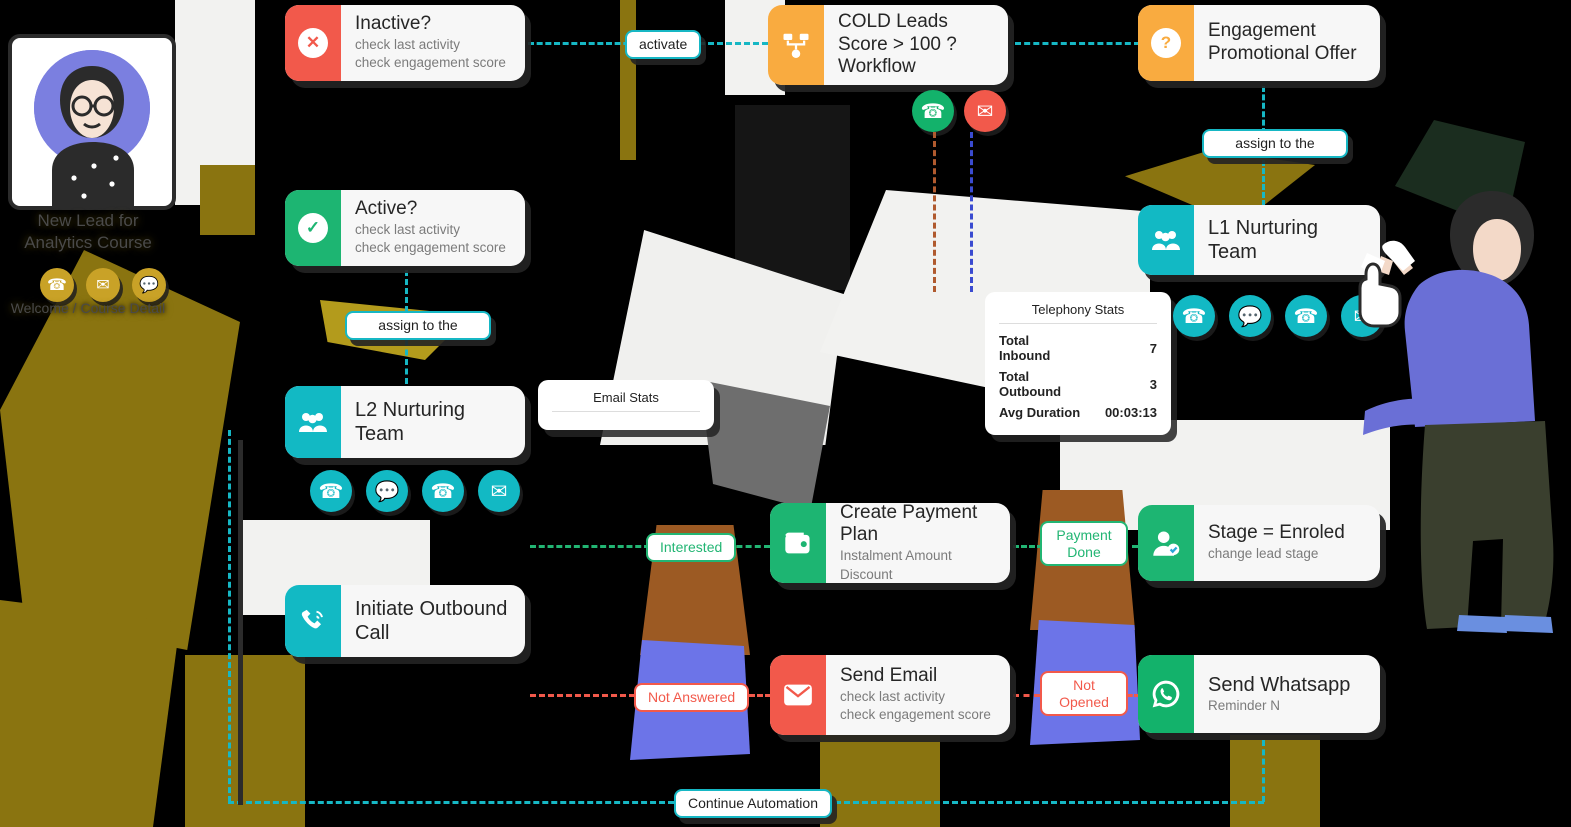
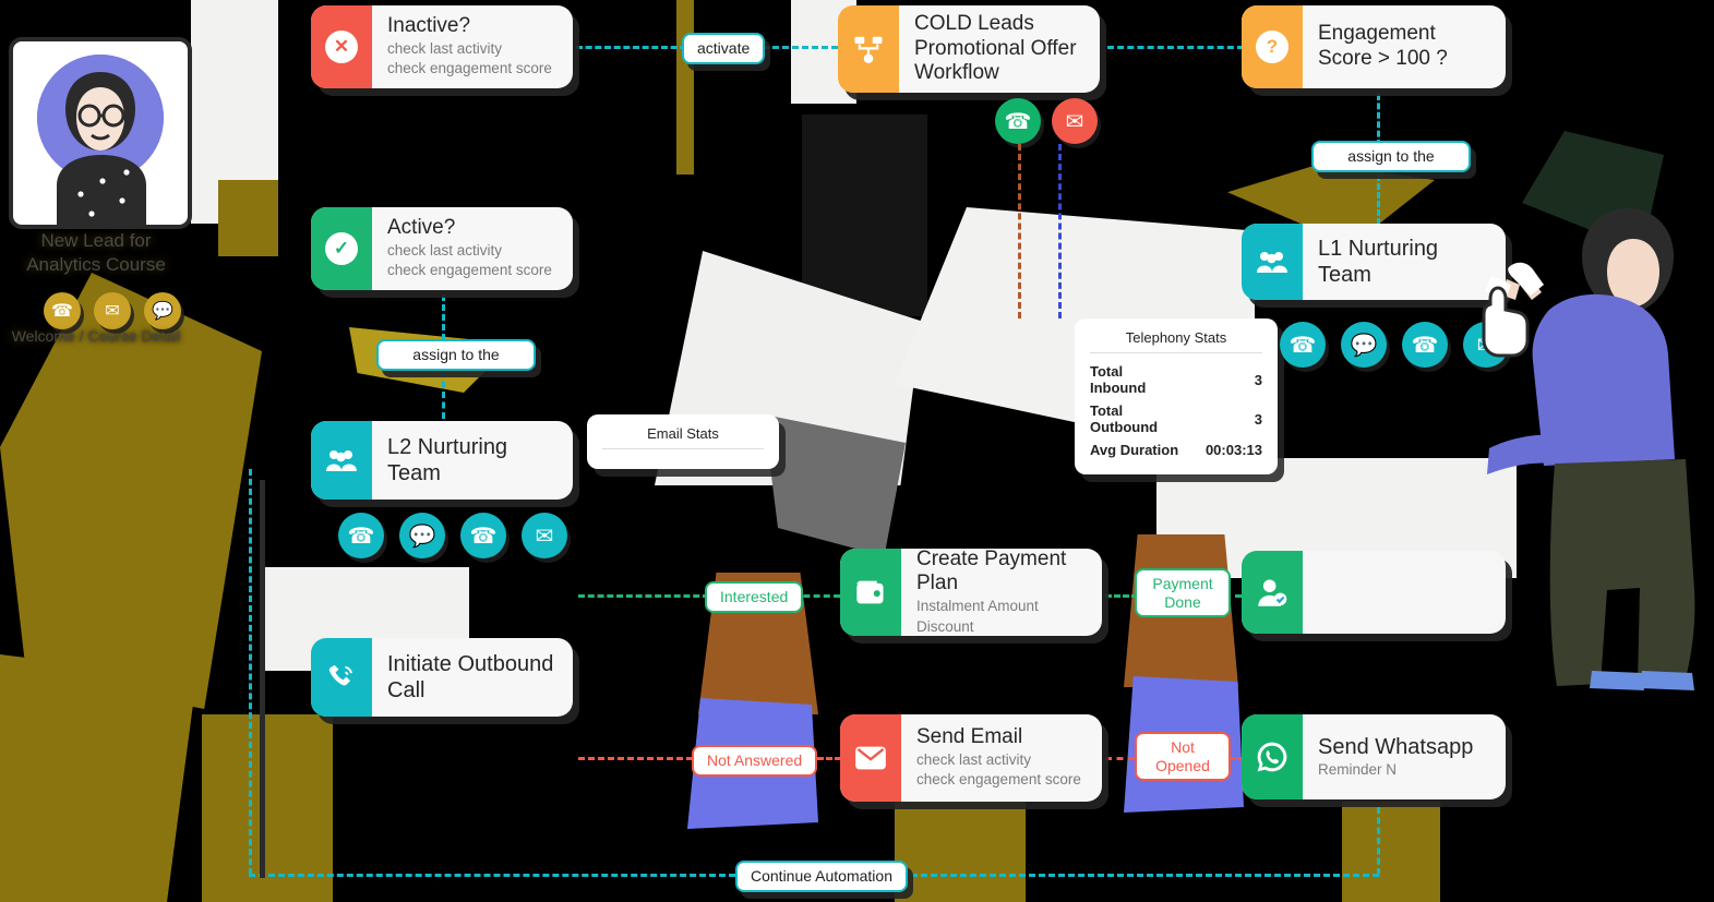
  New Lead for
  Analytics Course
  ☎
  ✉
  💬
  Welcome / Course Detail
  ✕
  Inactive?
  check last activity
  check engagement score
  COLD Leads
- Score > 100 ?
+ Promotional Offer
  Workflow
  ?
  Engagement
- Promotional Offer
+ Score > 100 ?
  ✓
  Active?
  check last activity
  check engagement score
  L1 Nurturing Team
  L2 Nurturing Team
  Create Payment Plan
  Instalment Amount
  Discount
- Stage = Enroled
- change lead stage
  Initiate Outbound Call
  Send Email
  check last activity
  check engagement score
  Send Whatsapp
  Reminder N
  activate
  assign to the
  assign to the
  Interested
  Not Answered
  Payment
  Done
  Not
  Opened
  Continue Automation
  Email Stats
  Telephony Stats
- Total Inbound	7
+ Total Inbound	3
  Total Outbound	3
  Avg Duration	00:03:13
  ☎
  💬
  ☎
  ✉
  ☎
  💬
  ☎
  ☎
  ✉
